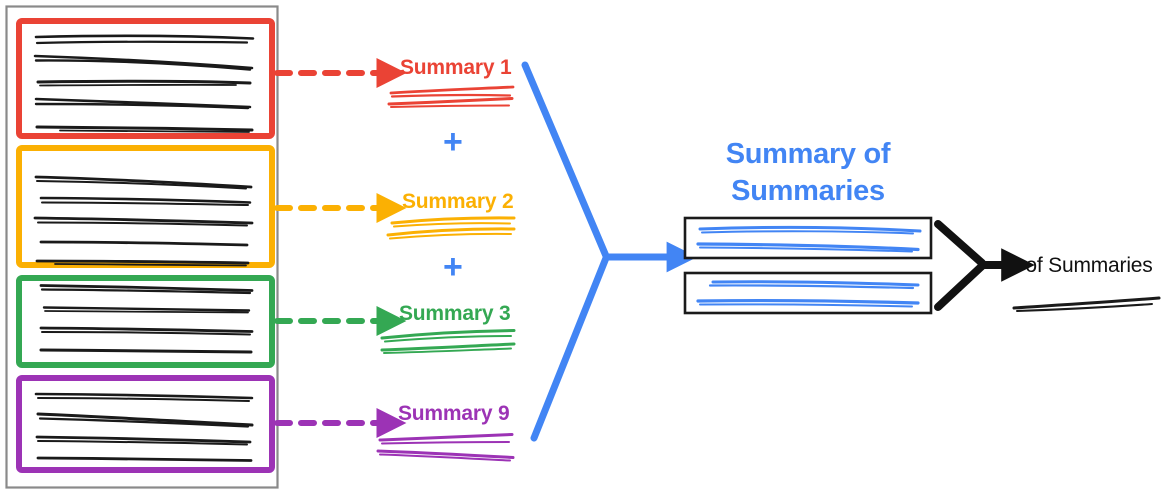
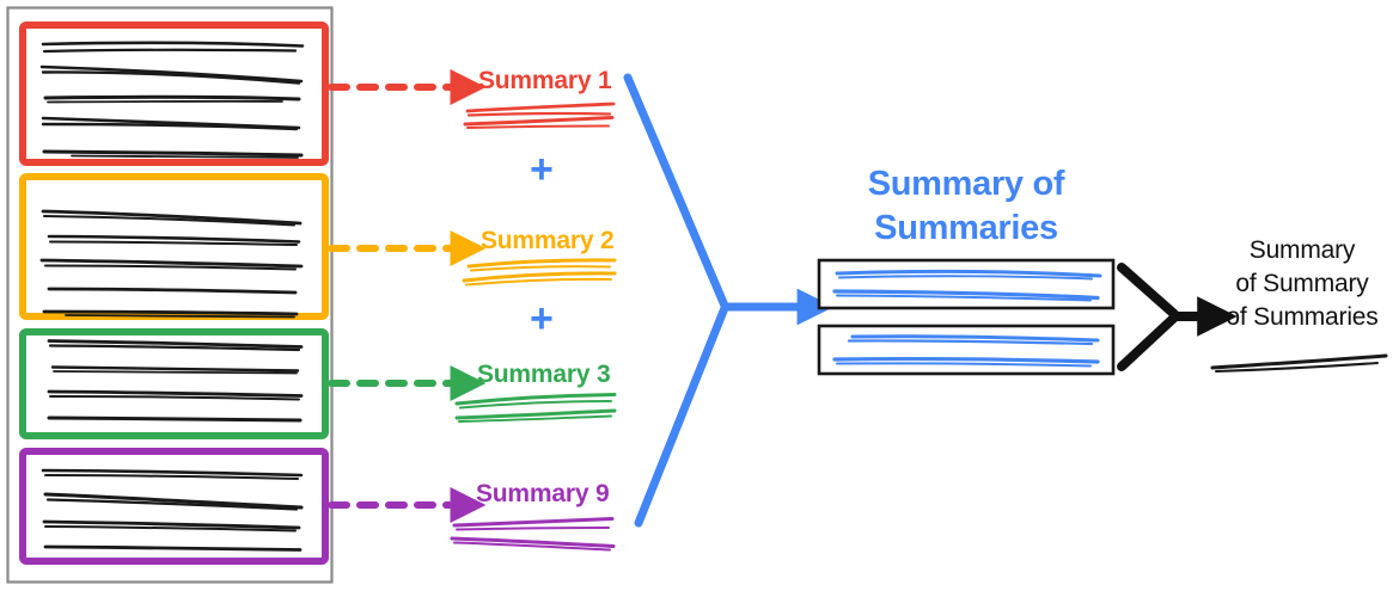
  Summary 1
  Summary 2
  Summary 3
  Summary 9
  +
  +
  Summary of
  Summaries
+ Summary
+ of Summary
  of Summaries
